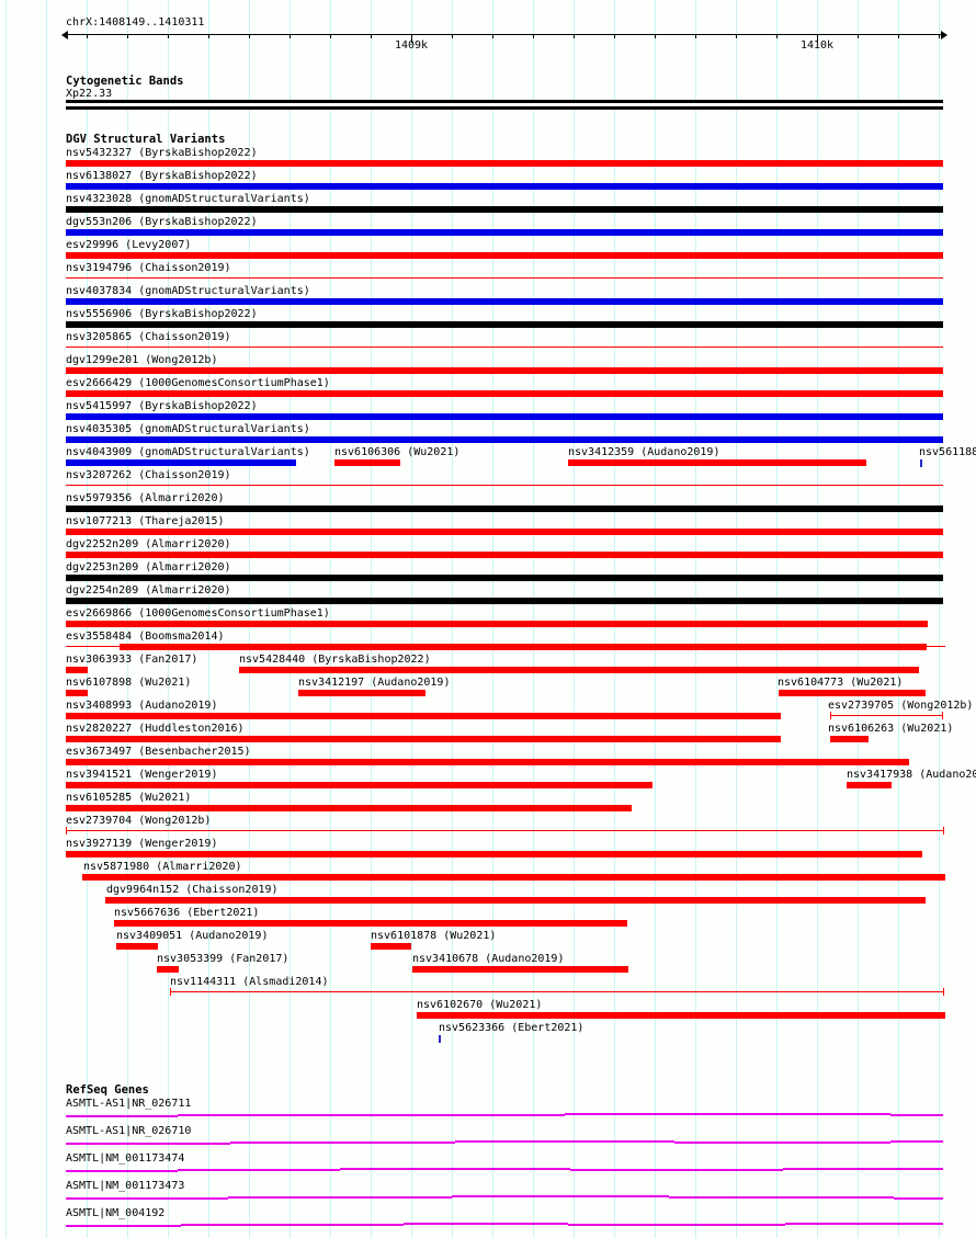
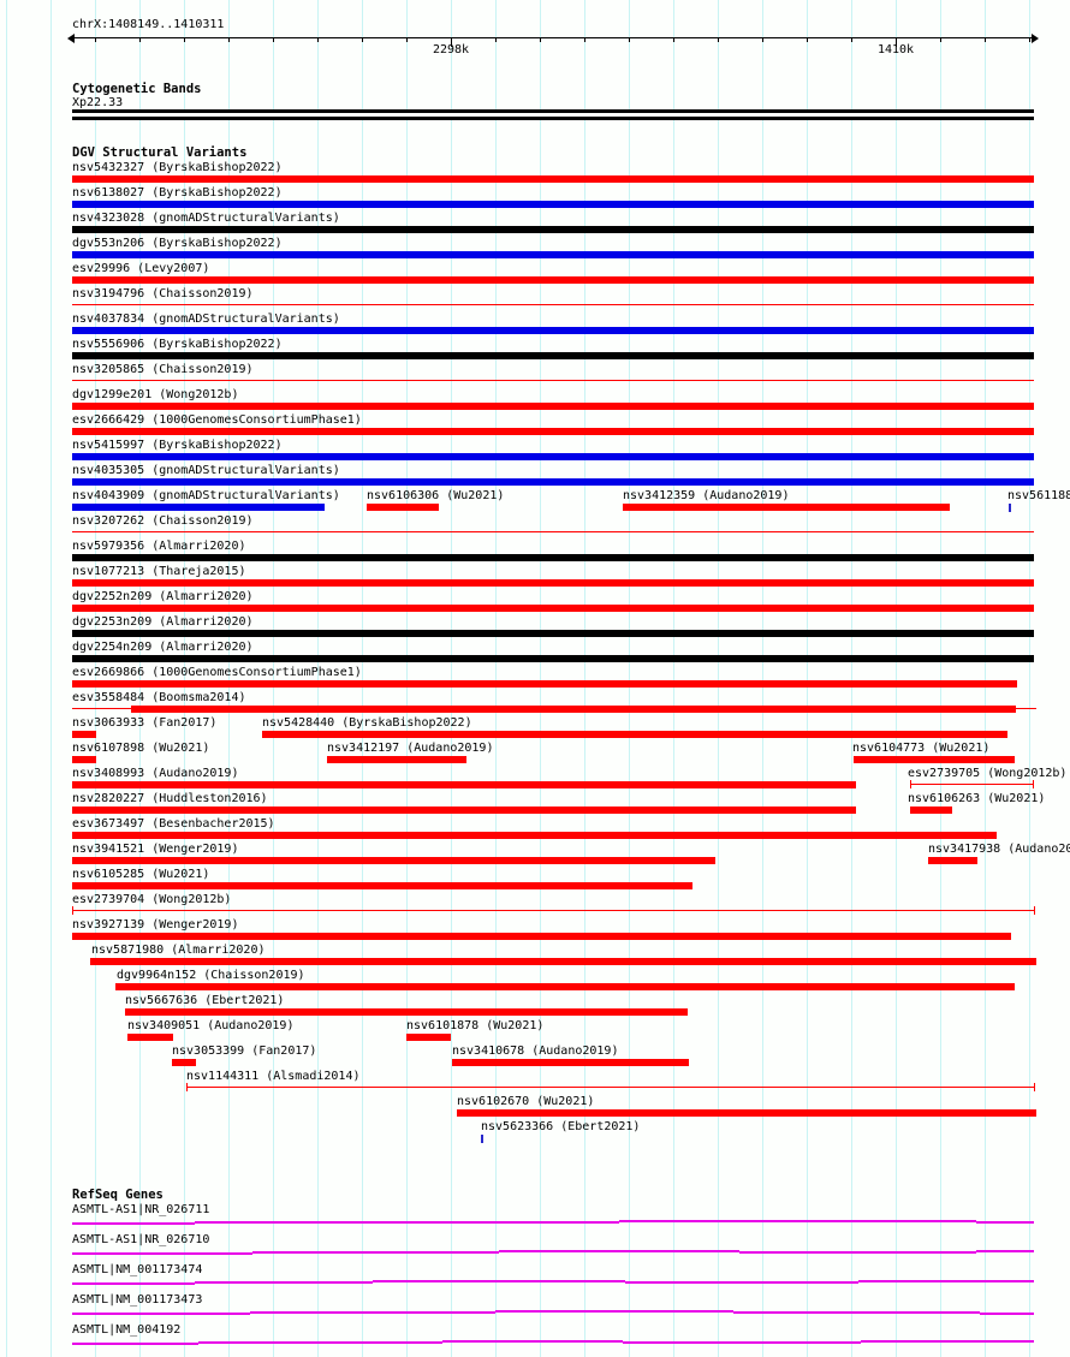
  chrX:1408149..1410311
- 1409k
+ 2298k
  1410k
  Cytogenetic Bands
  Xp22.33
  DGV Structural Variants
  nsv5432327 (ByrskaBishop2022)
  nsv6138027 (ByrskaBishop2022)
  nsv4323028 (gnomADStructuralVariants)
  dgv553n206 (ByrskaBishop2022)
  esv29996 (Levy2007)
  nsv3194796 (Chaisson2019)
  nsv4037834 (gnomADStructuralVariants)
  nsv5556906 (ByrskaBishop2022)
  nsv3205865 (Chaisson2019)
  dgv1299e201 (Wong2012b)
  esv2666429 (1000GenomesConsortiumPhase1)
  nsv5415997 (ByrskaBishop2022)
  nsv4035305 (gnomADStructuralVariants)
  nsv4043909 (gnomADStructuralVariants)
  nsv6106306 (Wu2021)
  nsv3412359 (Audano2019)
  nsv561188
  nsv3207262 (Chaisson2019)
  nsv5979356 (Almarri2020)
  nsv1077213 (Thareja2015)
  dgv2252n209 (Almarri2020)
  dgv2253n209 (Almarri2020)
  dgv2254n209 (Almarri2020)
  esv2669866 (1000GenomesConsortiumPhase1)
  esv3558484 (Boomsma2014)
  nsv3063933 (Fan2017)
  nsv5428440 (ByrskaBishop2022)
  nsv6107898 (Wu2021)
  nsv3412197 (Audano2019)
  nsv6104773 (Wu2021)
  nsv3408993 (Audano2019)
  esv2739705 (Wong2012b)
  nsv2820227 (Huddleston2016)
  nsv6106263 (Wu2021)
  esv3673497 (Besenbacher2015)
  nsv3941521 (Wenger2019)
  nsv3417938 (Audano20
  nsv6105285 (Wu2021)
  esv2739704 (Wong2012b)
  nsv3927139 (Wenger2019)
  nsv5871980 (Almarri2020)
  dgv9964n152 (Chaisson2019)
  nsv5667636 (Ebert2021)
  nsv3409051 (Audano2019)
  nsv6101878 (Wu2021)
  nsv3053399 (Fan2017)
  nsv3410678 (Audano2019)
  nsv1144311 (Alsmadi2014)
  nsv6102670 (Wu2021)
  nsv5623366 (Ebert2021)
  RefSeq Genes
  ASMTL-AS1|NR_026711
  ASMTL-AS1|NR_026710
  ASMTL|NM_001173474
  ASMTL|NM_001173473
  ASMTL|NM_004192
